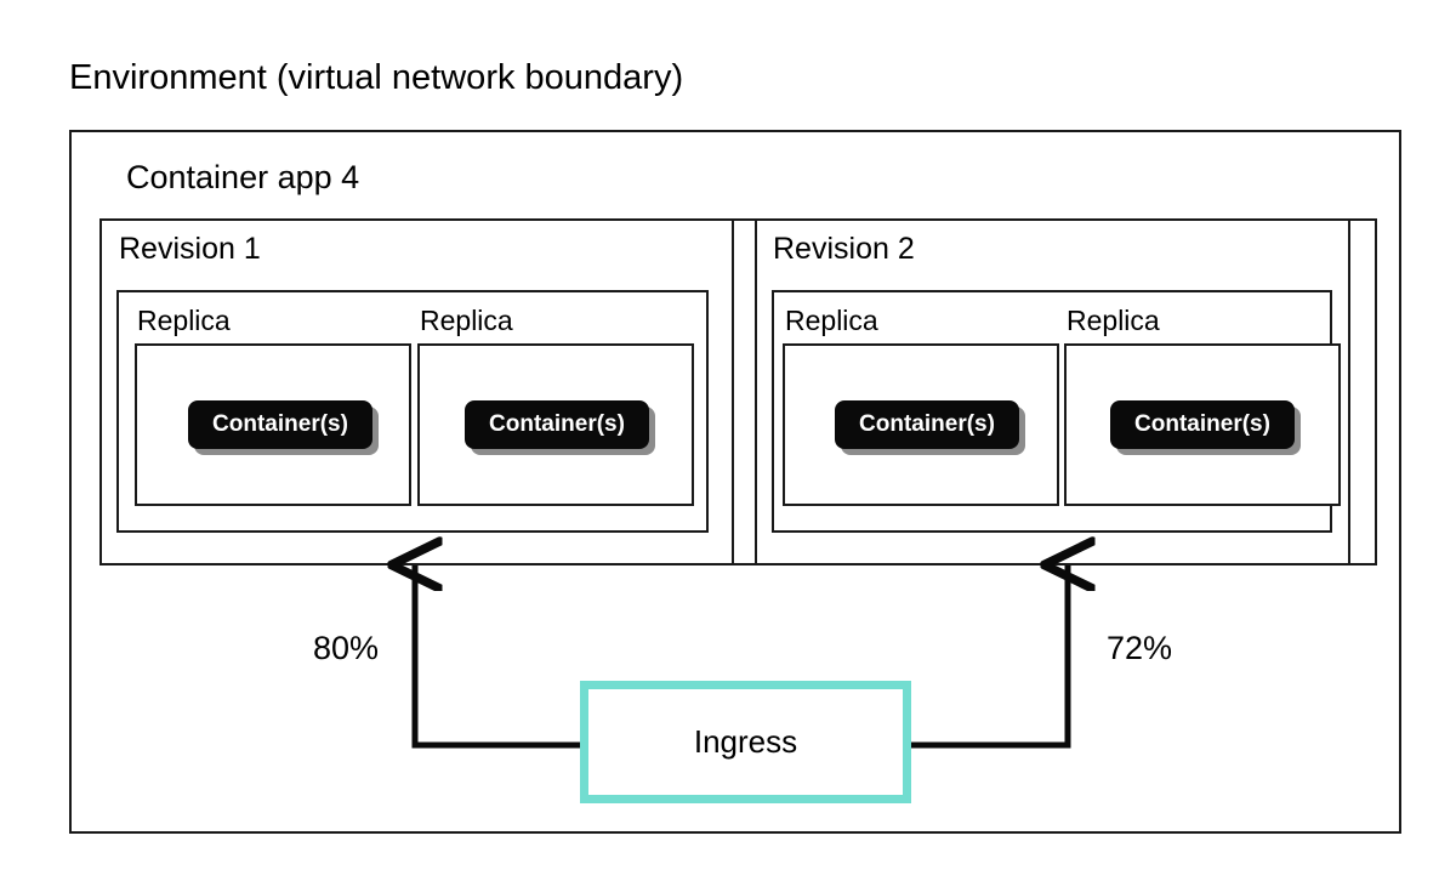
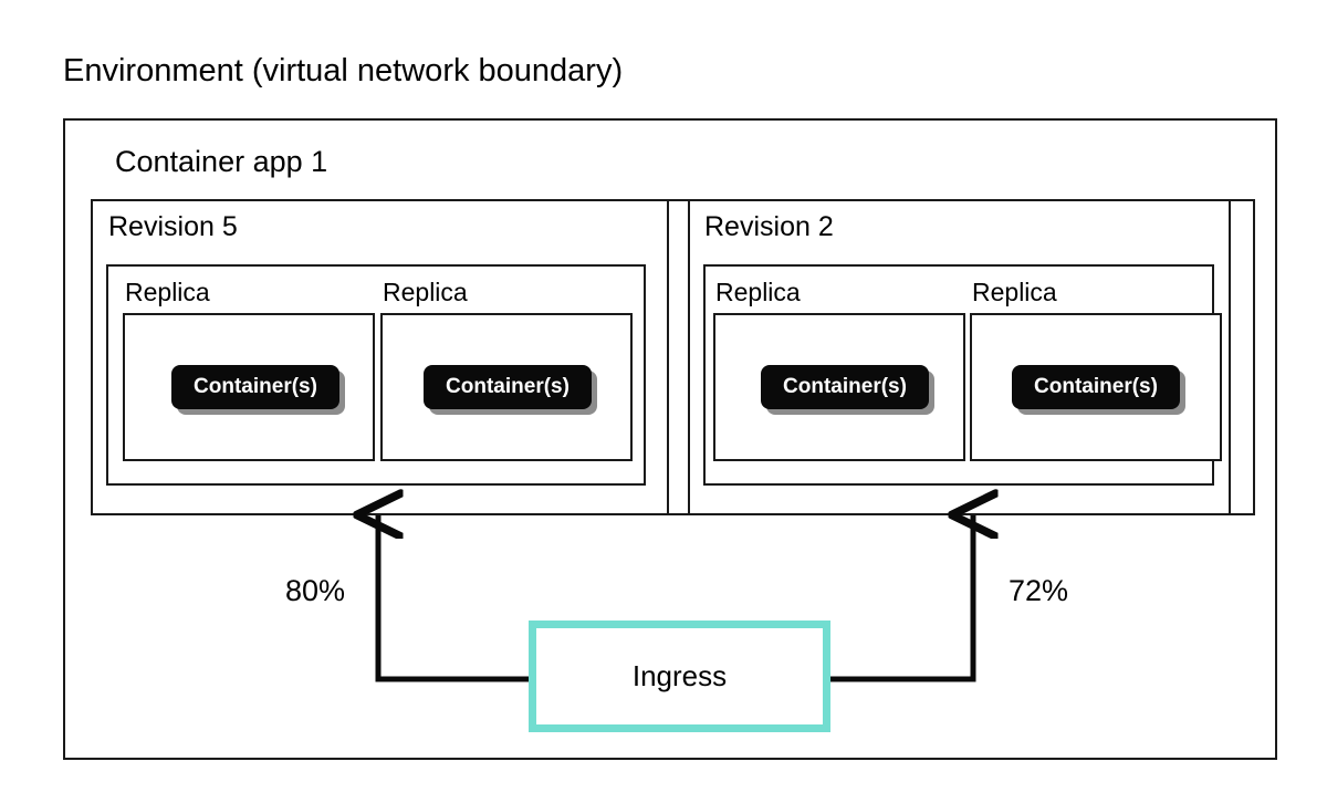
  Environment (virtual network boundary)
- Container app 4
+ Container app 1
- Revision 1
+ Revision 5
  Replica
  Container(s)
  Replica
  Container(s)
  Revision 2
  Replica
  Container(s)
  Replica
  Container(s)
  80%
  72%
  Ingress
